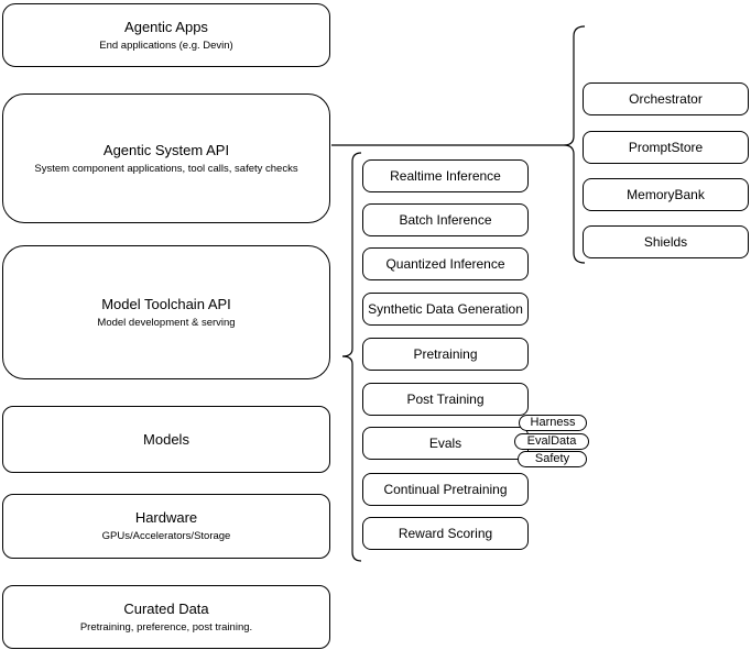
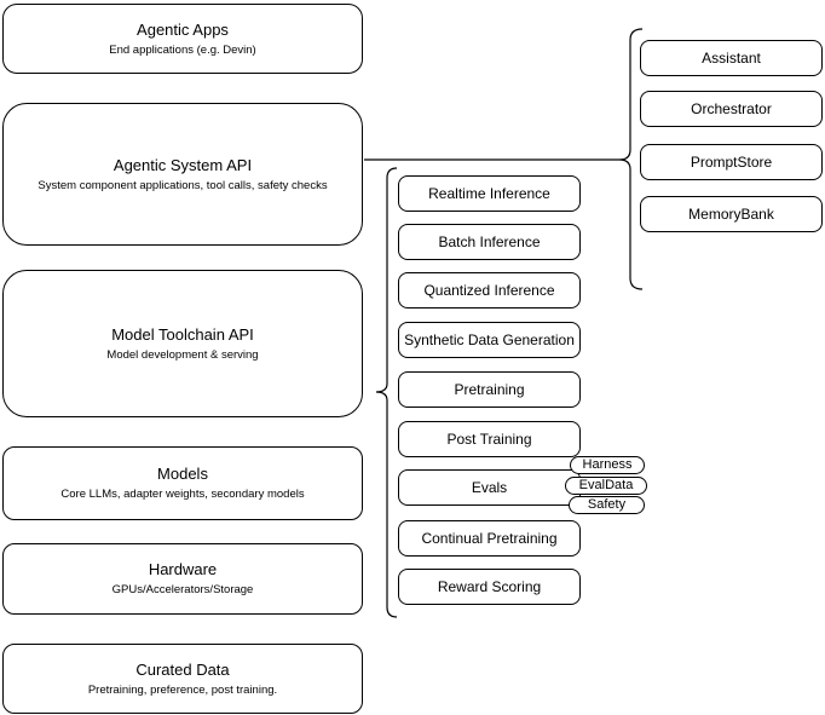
  Agentic Apps
  End applications (e.g. Devin)
  Agentic System API
  System component applications, tool calls, safety checks
  Model Toolchain API
  Model development & serving
  Models
+ Core LLMs, adapter weights, secondary models
  Hardware
  GPUs/Accelerators/Storage
  Curated Data
  Pretraining, preference, post training.
  Realtime Inference
  Batch Inference
  Quantized Inference
  Synthetic Data Generation
  Pretraining
  Post Training
  Evals
  Continual Pretraining
  Reward Scoring
  Harness
  EvalData
  Safety
+ Assistant
  Orchestrator
  PromptStore
  MemoryBank
- Shields
